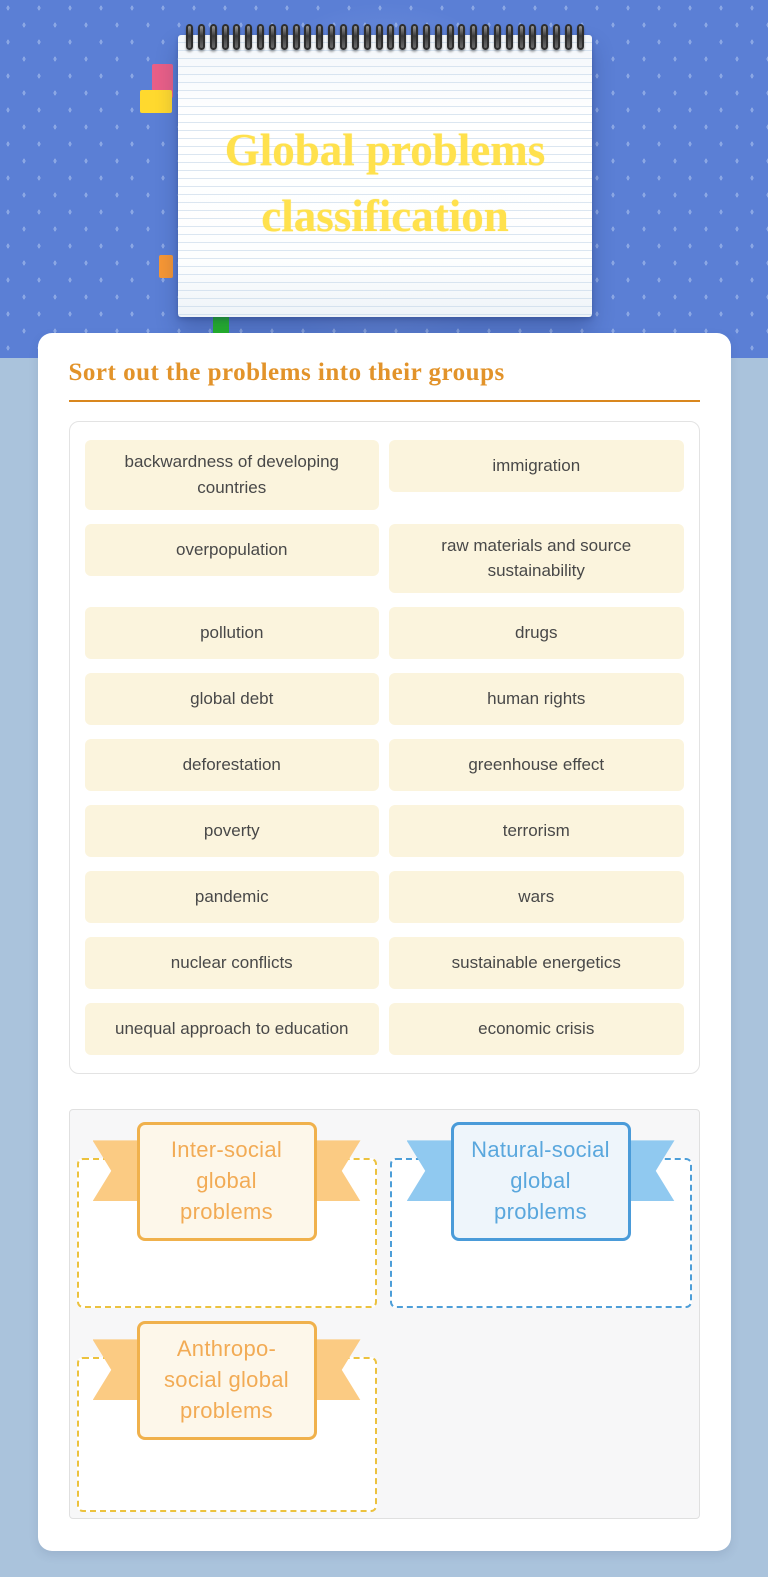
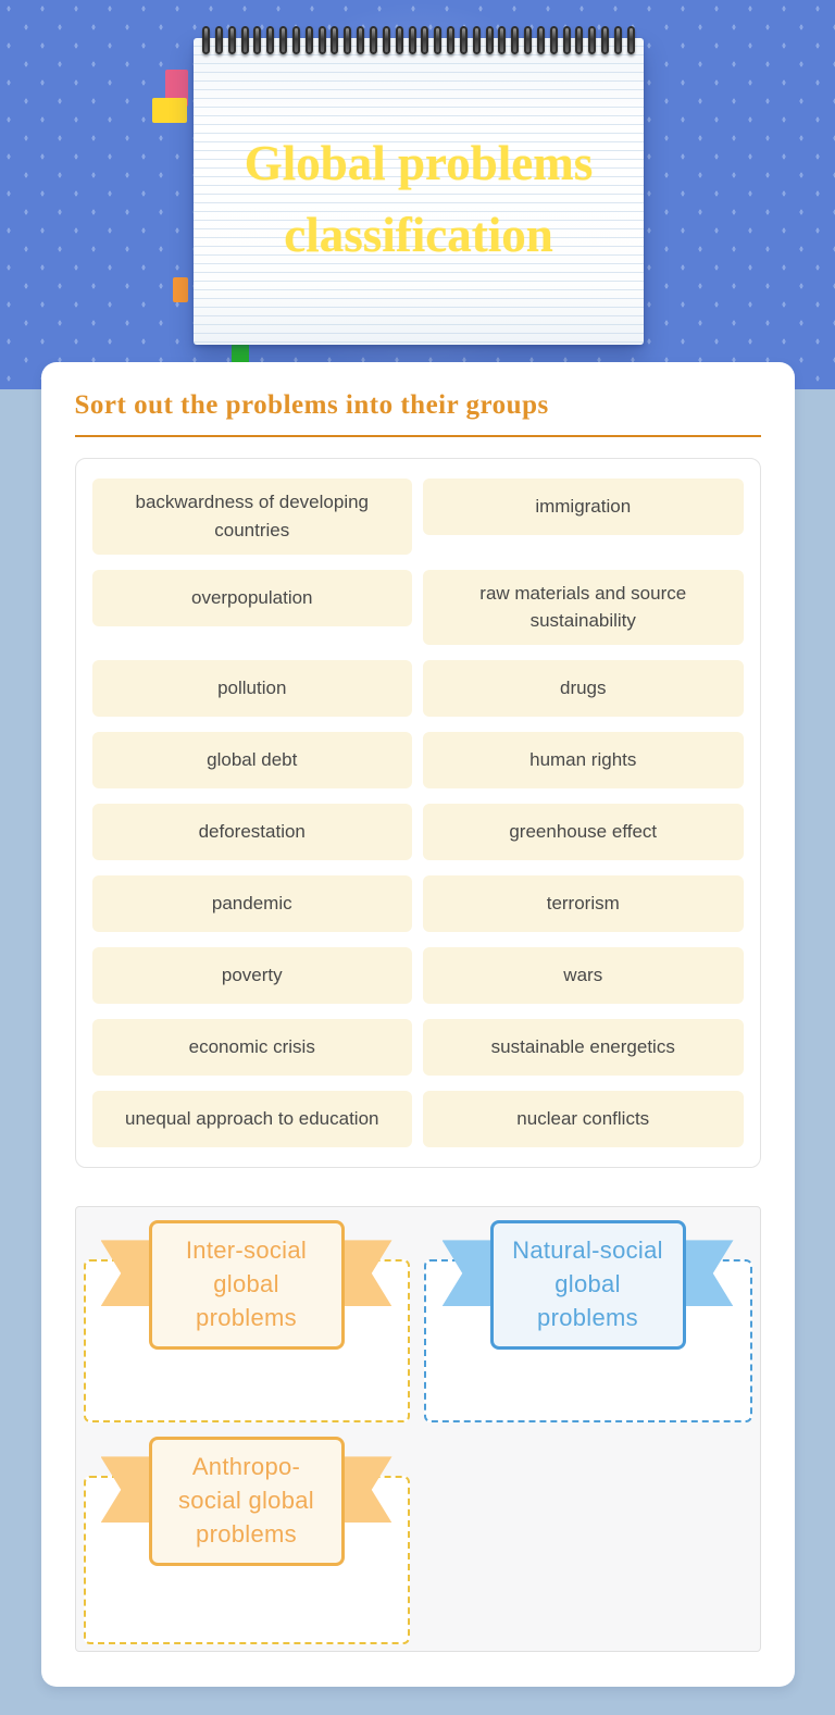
  Global problems
  classification
  Sort out the problems into their groups
  backwardness of developing countries
  immigration
  overpopulation
  raw materials and source sustainability
  pollution
  drugs
  global debt
  human rights
  deforestation
  greenhouse effect
- poverty
+ pandemic
  terrorism
- pandemic
+ poverty
  wars
- nuclear conflicts
+ economic crisis
  sustainable energetics
  unequal approach to education
- economic crisis
+ nuclear conflicts
  Inter-social global problems
  Natural-social global problems
  Anthropo-social global problems
